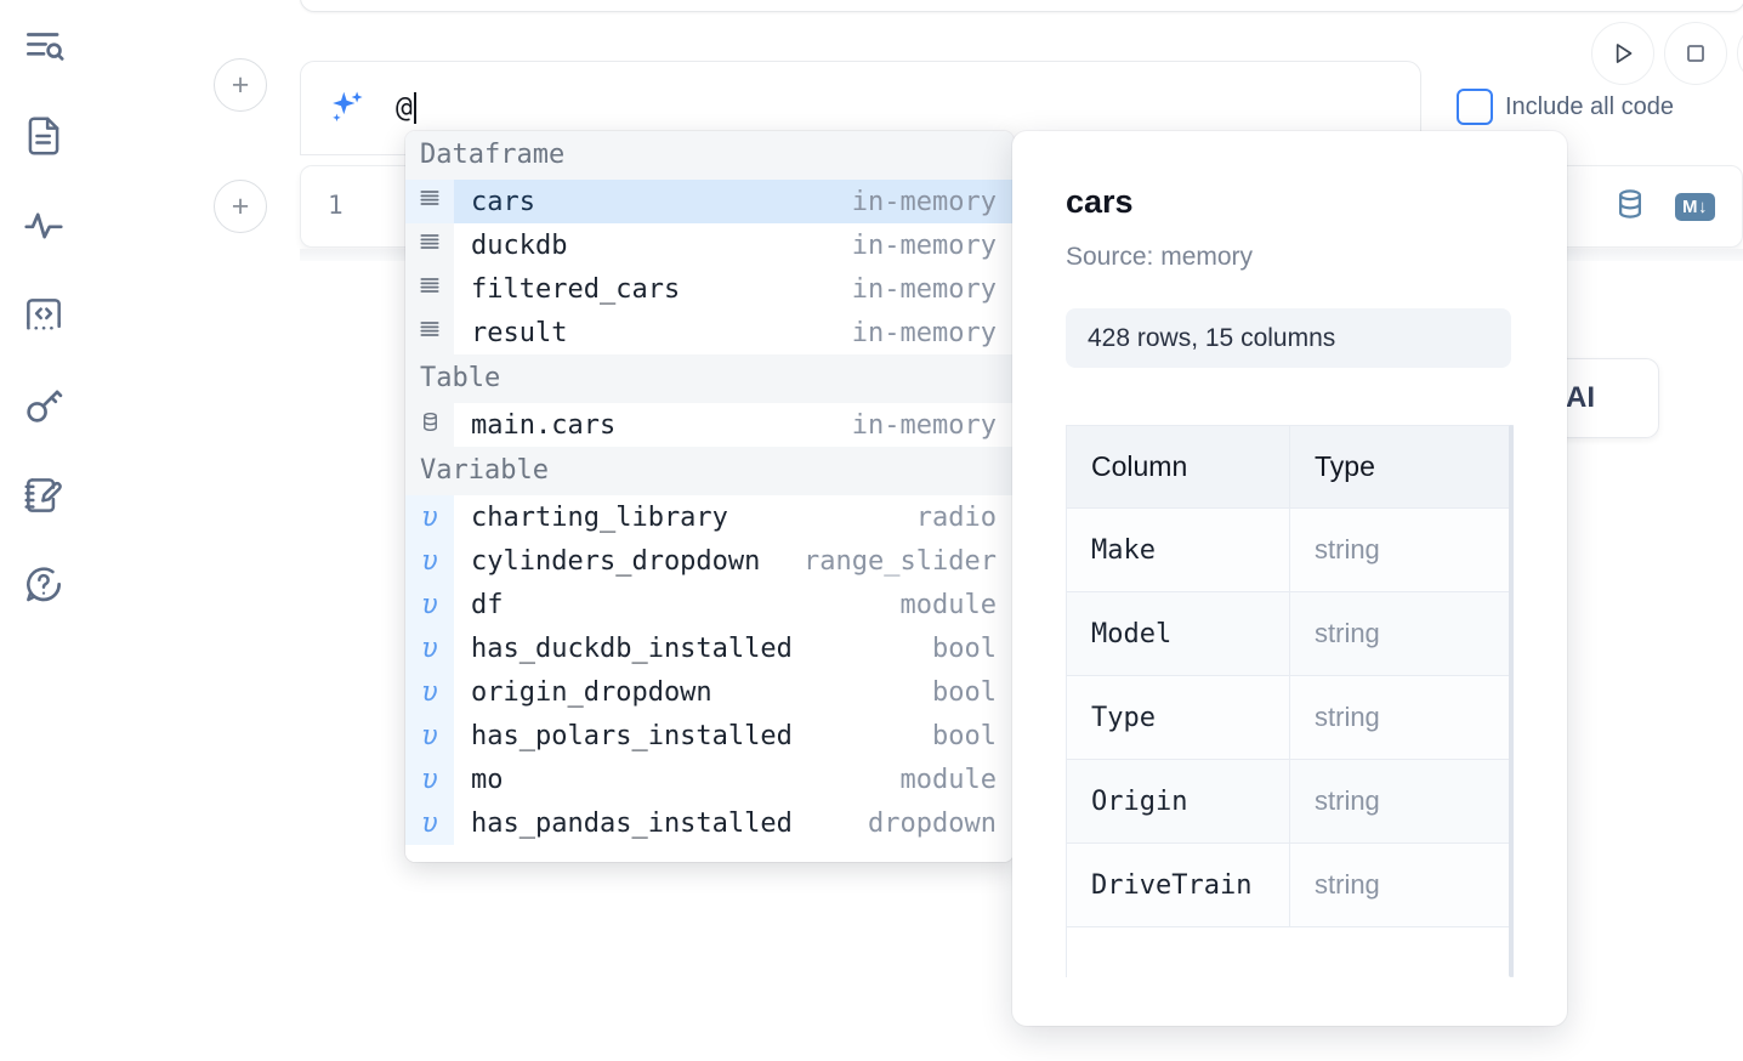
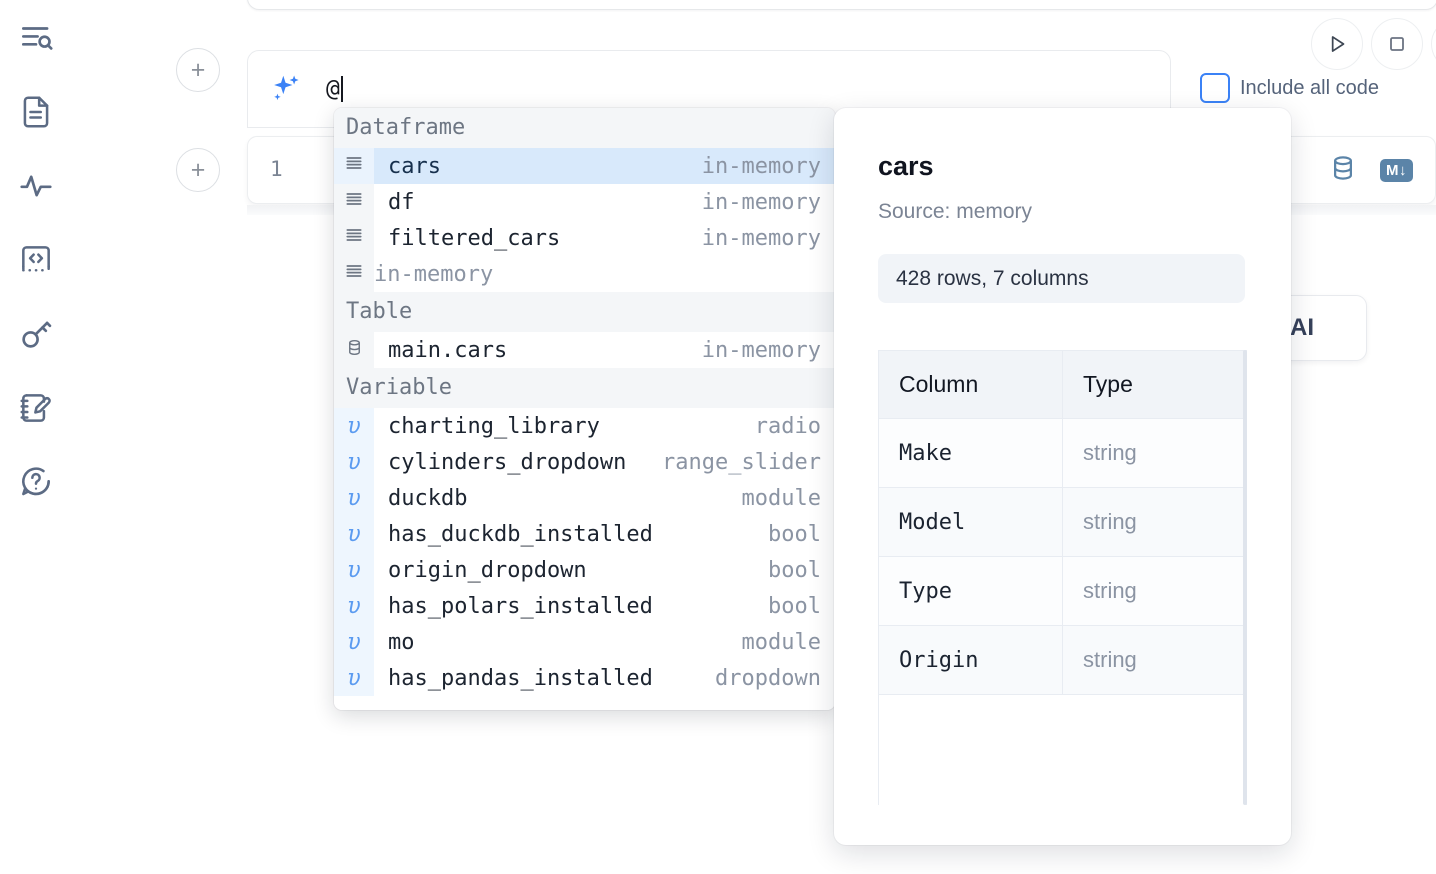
  +
  +
  @
  Include all code
  1
  M↓
  Dataframe
  cars
  in-memory
- duckdb
+ df
  in-memory
  filtered_cars
  in-memory
- result
  in-memory
  Table
  main.cars
  in-memory
  Variable
  υ
  charting_library
  radio
  υ
  cylinders_dropdown
  range_slider
  υ
- df
+ duckdb
  module
  υ
  has_duckdb_installed
  bool
  υ
  origin_dropdown
  bool
  υ
  has_polars_installed
  bool
  υ
  mo
  module
  υ
  has_pandas_installed
  dropdown
  cars
  Source: memory
- 428 rows, 15 columns
+ 428 rows, 7 columns
  Column	Type
  Make	string
  Model	string
  Type	string
  Origin	string
- DriveTrain	string
